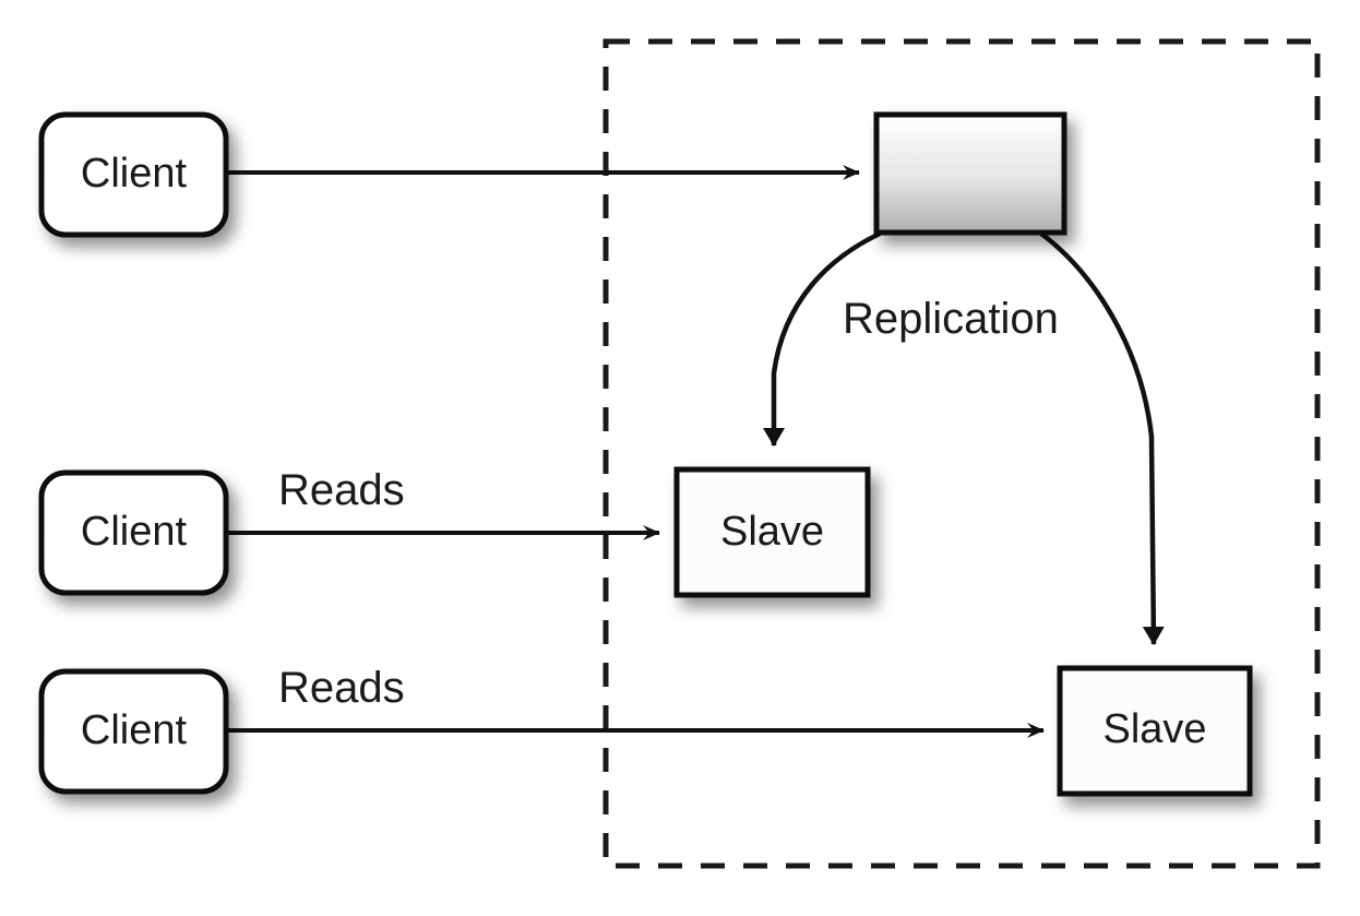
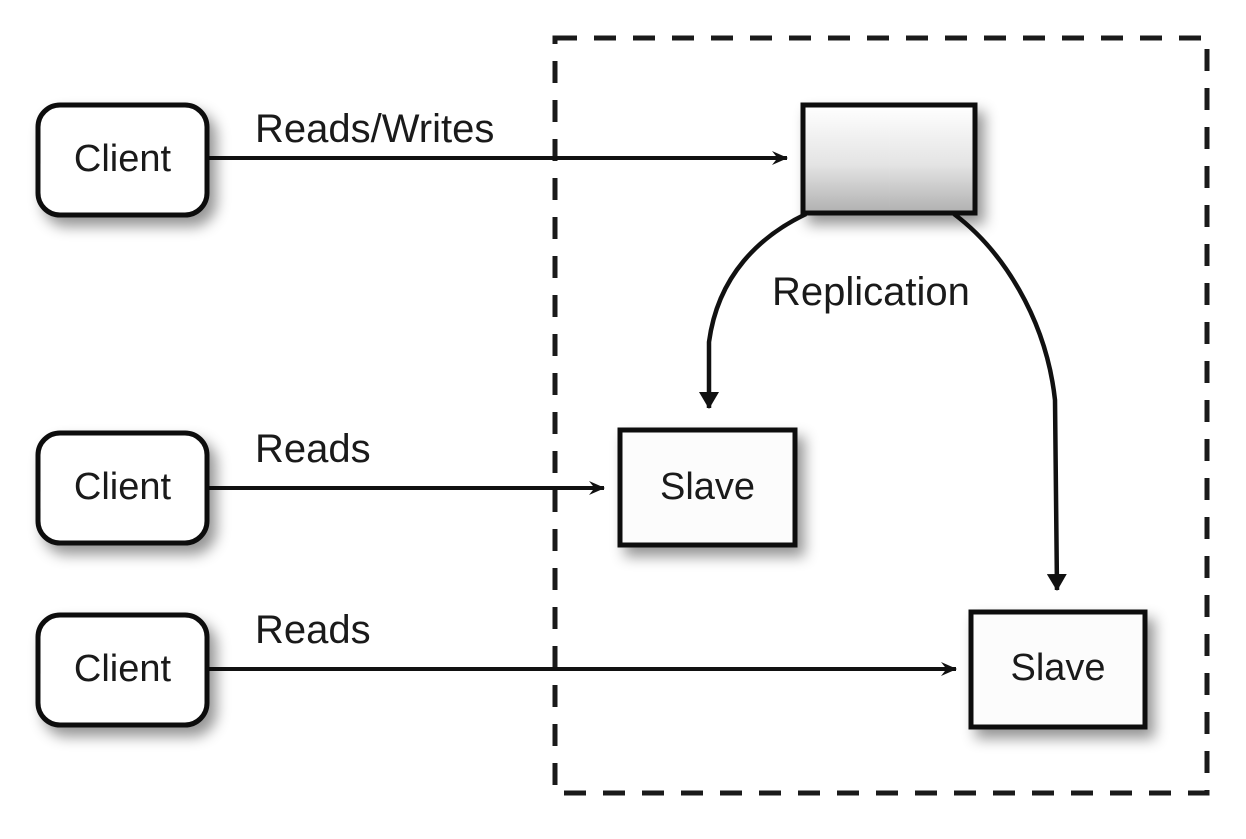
  Client
  Client
  Client
  Slave
  Slave
+ Reads/Writes
  Replication
  Reads
  Reads
